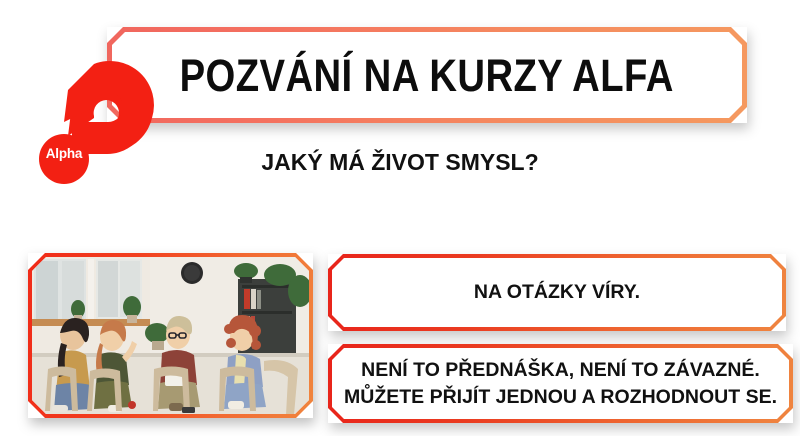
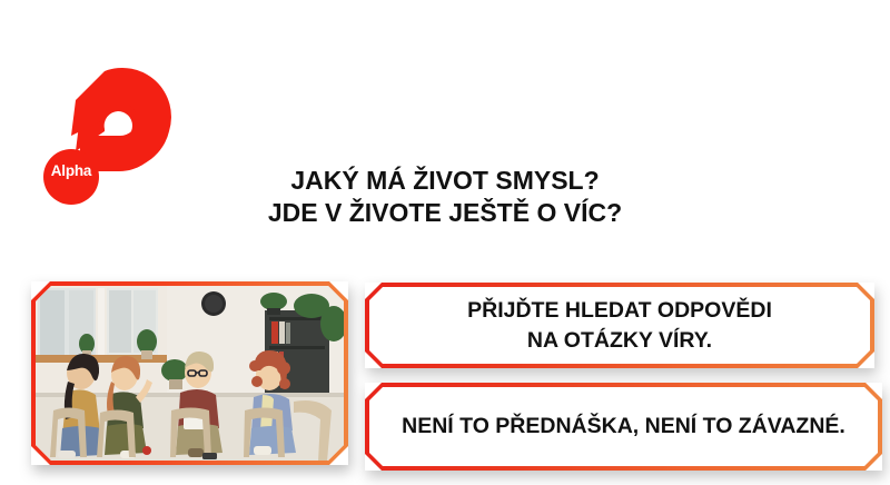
  Alpha
- POZVÁNÍ NA KURZY ALFA
  JAKÝ MÁ ŽIVOT SMYSL?
+ JDE V ŽIVOTE JEŠTĚ O VÍC?
+ PŘIJĎTE HLEDAT ODPOVĚDI
  NA OTÁZKY VÍRY.
  NENÍ TO PŘEDNÁŠKA, NENÍ TO ZÁVAZNÉ.
- MŮŽETE PŘIJÍT JEDNOU A ROZHODNOUT SE.
